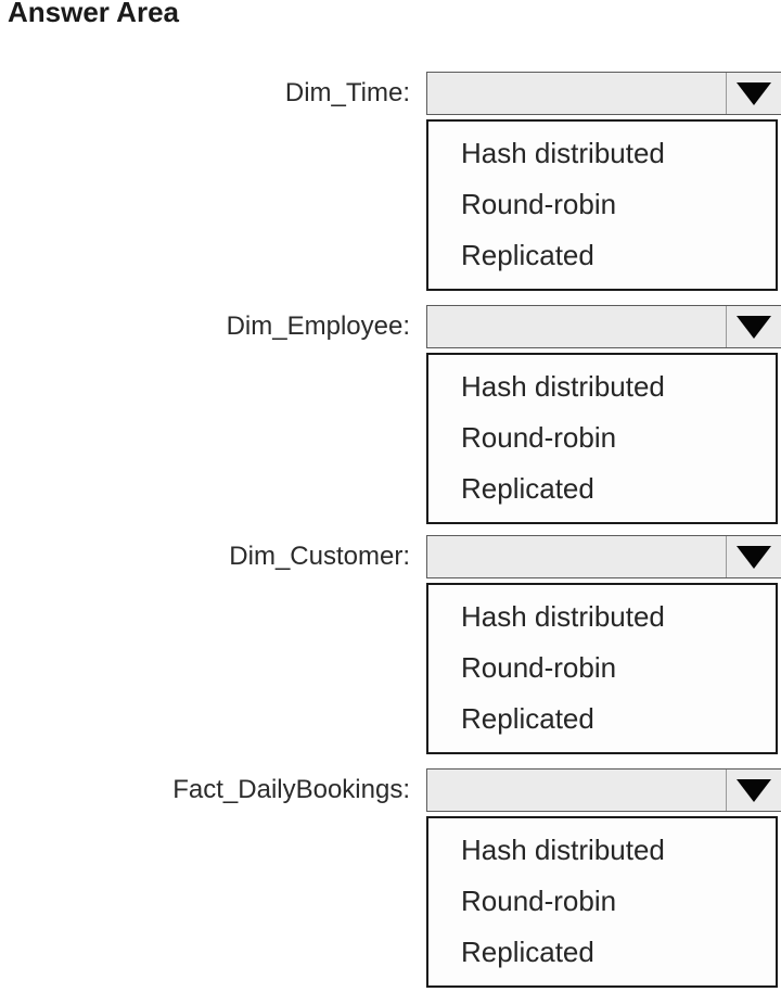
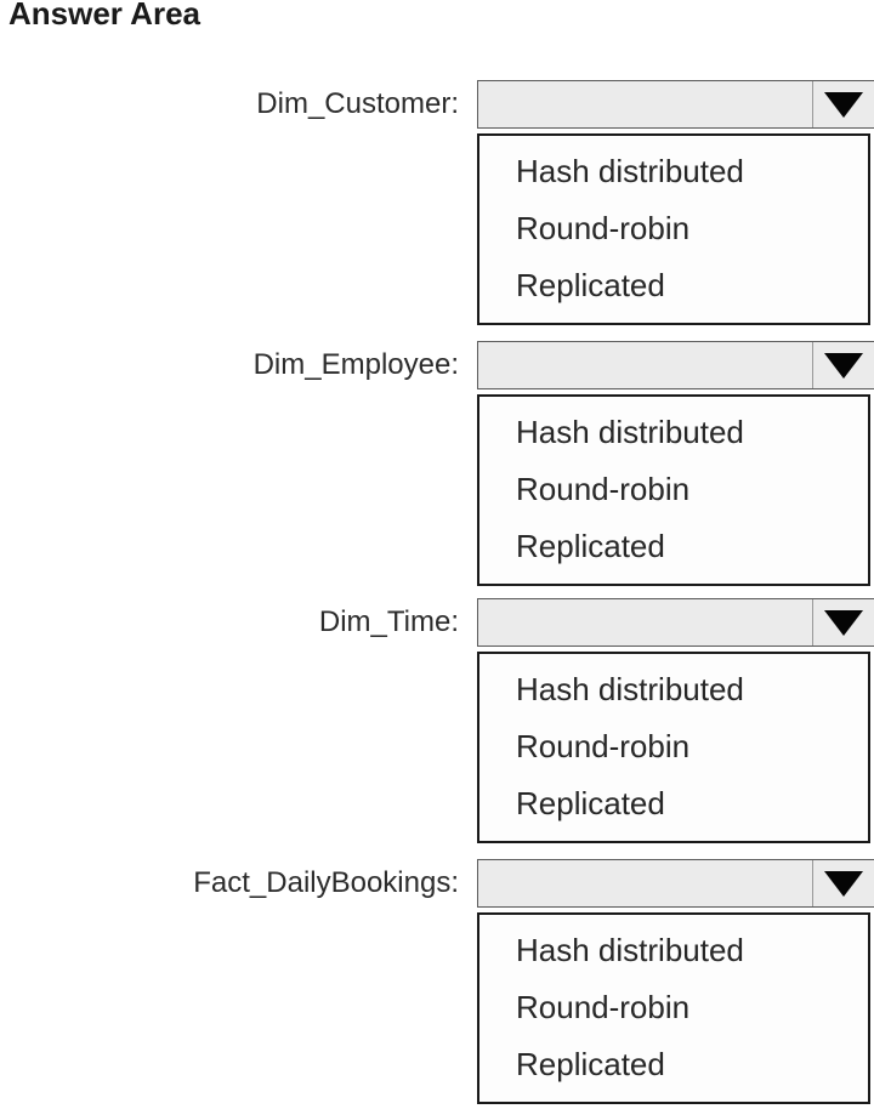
  Answer Area
- Dim_Time:
+ Dim_Customer:
  Hash distributed
  Round-robin
  Replicated
  Dim_Employee:
  Hash distributed
  Round-robin
  Replicated
- Dim_Customer:
+ Dim_Time:
  Hash distributed
  Round-robin
  Replicated
  Fact_DailyBookings:
  Hash distributed
  Round-robin
  Replicated
